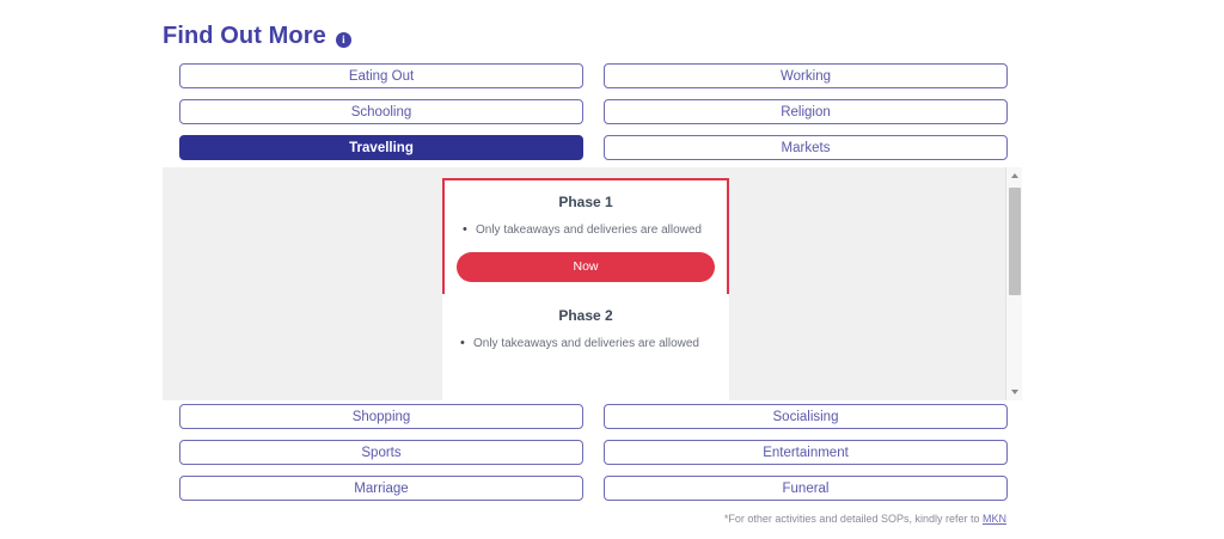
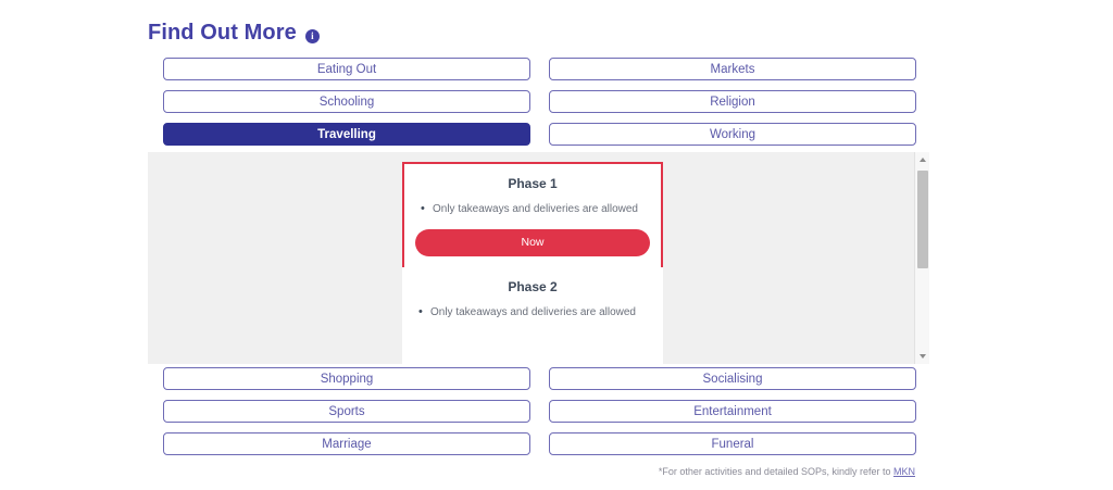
  Find Out More
  i
  Eating Out
  Schooling
  Travelling
- Working
+ Markets
  Religion
- Markets
+ Working
  Phase 1
  Only takeaways and deliveries are allowed
  Now
  Phase 2
  Only takeaways and deliveries are allowed
  Shopping
  Sports
  Marriage
  Socialising
  Entertainment
  Funeral
  *For other activities and detailed SOPs, kindly refer to MKN
